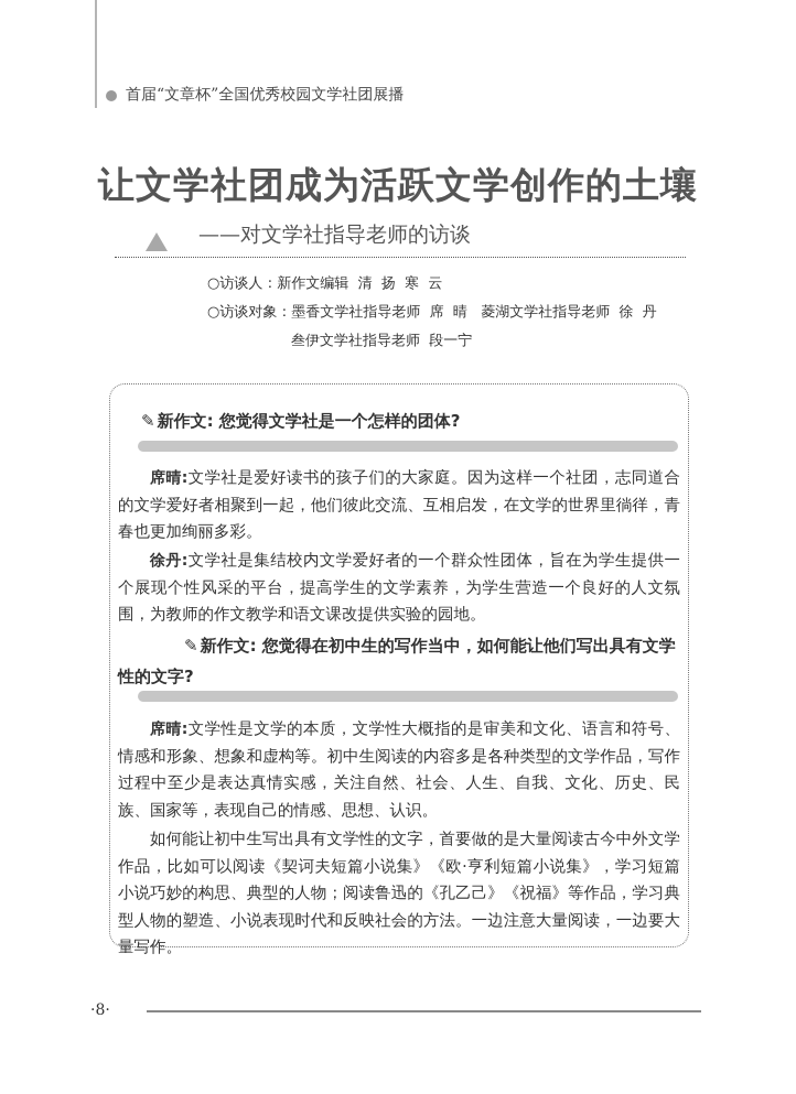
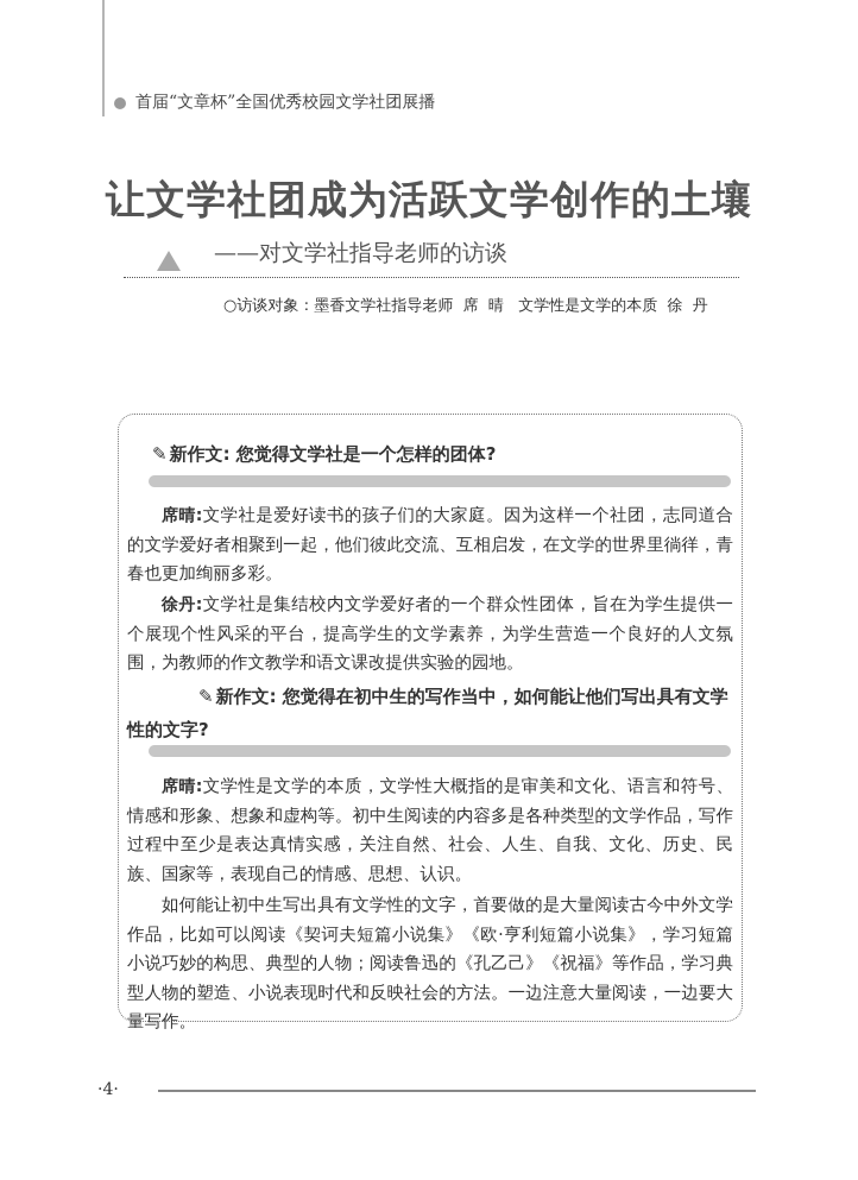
  首届“文章杯”全国优秀校园文学社团展播
  让文学社团成为活跃文学创作的土壤
  ——对文学社指导老师的访谈
- ○访谈人：新作文编辑 清 扬 寒 云
- ○访谈对象：墨香文学社指导老师 席 晴 菱湖文学社指导老师 徐 丹
+ ○访谈对象：墨香文学社指导老师 席 晴 文学性是文学的本质 徐 丹
- 叁伊文学社指导老师 段一宁
  ✎新作文: 您觉得文学社是一个怎样的团体?
  席晴:文学社是爱好读书的孩子们的大家庭。因为这样一个社团，志同道合的文学爱好者相聚到一起，他们彼此交流、互相启发，在文学的世界里徜徉，青春也更加绚丽多彩。
  徐丹:文学社是集结校内文学爱好者的一个群众性团体，旨在为学生提供一个展现个性风采的平台，提高学生的文学素养，为学生营造一个良好的人文氛围，为教师的作文教学和语文课改提供实验的园地。
  ✎新作文: 您觉得在初中生的写作当中，如何能让他们写出具有文学性的文字?
  席晴:文学性是文学的本质，文学性大概指的是审美和文化、语言和符号、情感和形象、想象和虚构等。初中生阅读的内容多是各种类型的文学作品，写作过程中至少是表达真情实感，关注自然、社会、人生、自我、文化、历史、民族、国家等，表现自己的情感、思想、认识。
  如何能让初中生写出具有文学性的文字，首要做的是大量阅读古今中外文学作品，比如可以阅读《契诃夫短篇小说集》《欧·亨利短篇小说集》，学习短篇小说巧妙的构思、典型的人物；阅读鲁迅的《孔乙己》《祝福》等作品，学习典型人物的塑造、小说表现时代和反映社会的方法。一边注意大量阅读，一边要大量写作。
- ·8·
+ ·4·
